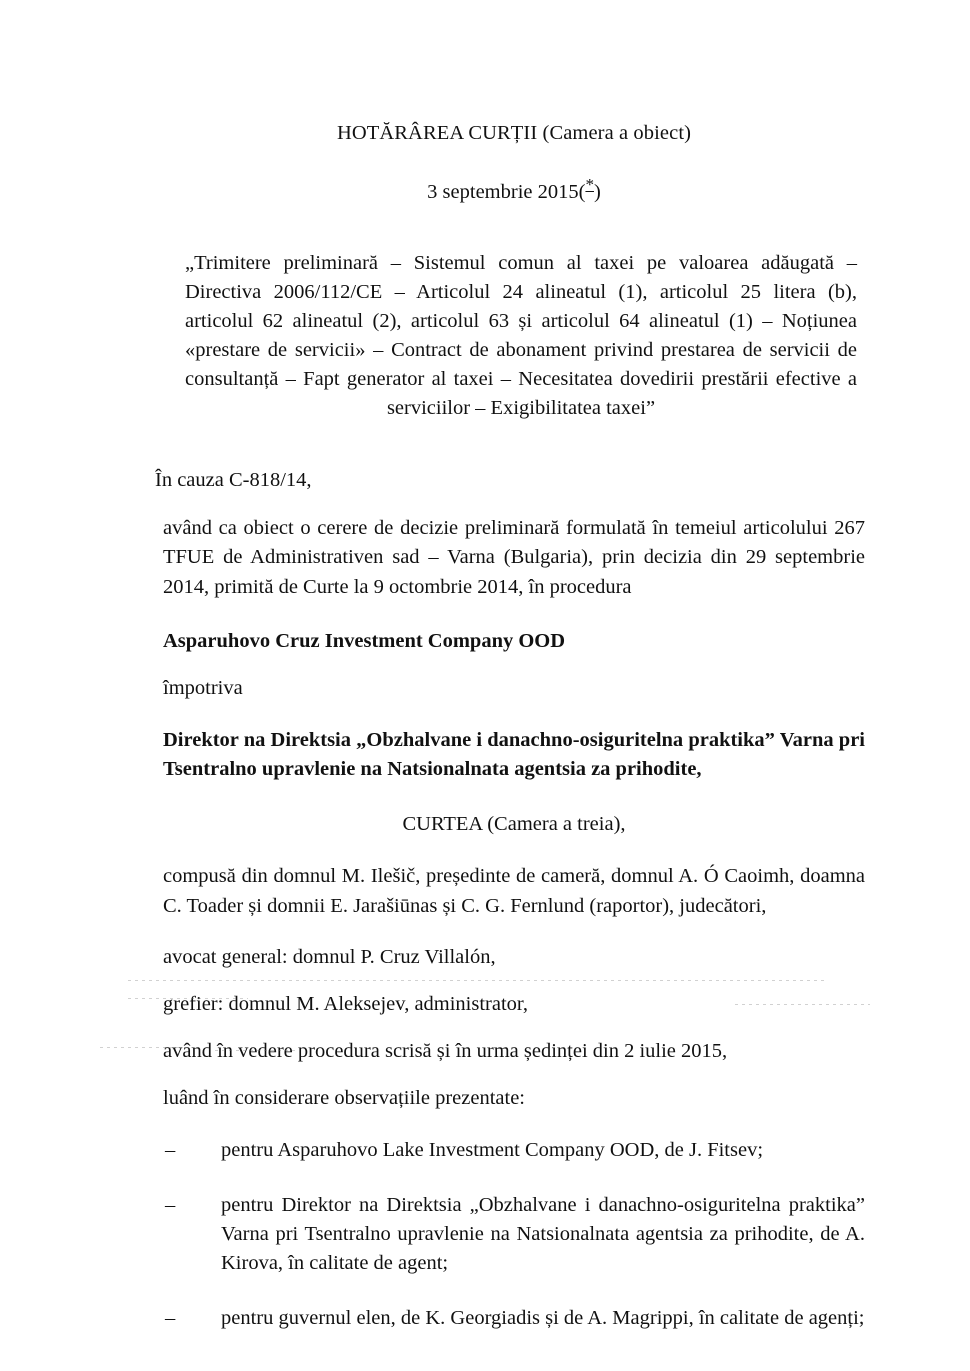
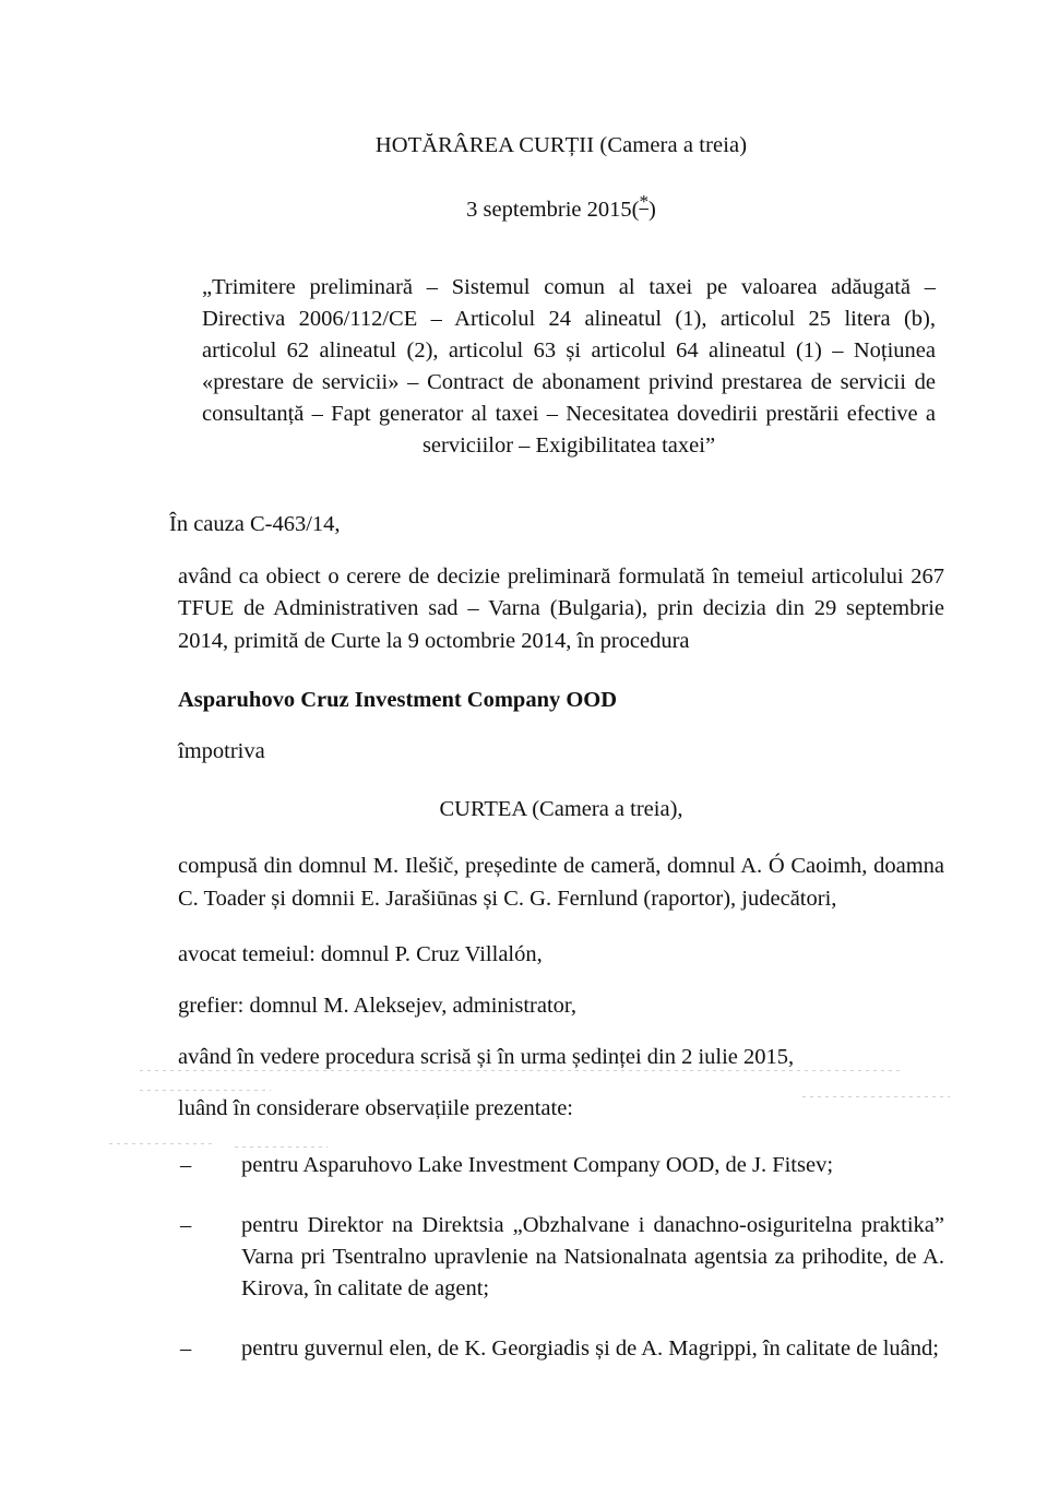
- HOTĂRÂREA CURȚII (Camera a obiect)
+ HOTĂRÂREA CURȚII (Camera a treia)
  3 septembrie 2015(*)
  „Trimitere preliminară – Sistemul comun al taxei pe valoarea adăugată – Directiva 2006/112/CE – Articolul 24 alineatul (1), articolul 25 litera (b), articolul 62 alineatul (2), articolul 63 și articolul 64 alineatul (1) – Noțiunea «prestare de servicii» – Contract de abonament privind prestarea de servicii de consultanță – Fapt generator al taxei – Necesitatea dovedirii prestării efective a serviciilor – Exigibilitatea taxei”
- În cauza C-818/14,
+ În cauza C-463/14,
  având ca obiect o cerere de decizie preliminară formulată în temeiul articolului 267 TFUE de Administrativen sad – Varna (Bulgaria), prin decizia din 29 septembrie 2014, primită de Curte la 9 octombrie 2014, în procedura
  Asparuhovo Cruz Investment Company OOD
  împotriva
- Direktor na Direktsia „Obzhalvane i danachno-osiguritelna praktika” Varna pri Tsentralno upravlenie na Natsionalnata agentsia za prihodite,
  CURTEA (Camera a treia),
  compusă din domnul M. Ilešič, președinte de cameră, domnul A. Ó Caoimh, doamna C. Toader și domnii E. Jarašiūnas și C. G. Fernlund (raportor), judecători,
- avocat general: domnul P. Cruz Villalón,
+ avocat temeiul: domnul P. Cruz Villalón,
  grefier: domnul M. Aleksejev, administrator,
  având în vedere procedura scrisă și în urma ședinței din 2 iulie 2015,
  luând în considerare observațiile prezentate:
  –
  pentru Asparuhovo Lake Investment Company OOD, de J. Fitsev;
  –
  pentru Direktor na Direktsia „Obzhalvane i danachno-osiguritelna praktika” Varna pri Tsentralno upravlenie na Natsionalnata agentsia za prihodite, de A. Kirova, în calitate de agent;
  –
- pentru guvernul elen, de K. Georgiadis și de A. Magrippi, în calitate de agenți;
+ pentru guvernul elen, de K. Georgiadis și de A. Magrippi, în calitate de luând;
